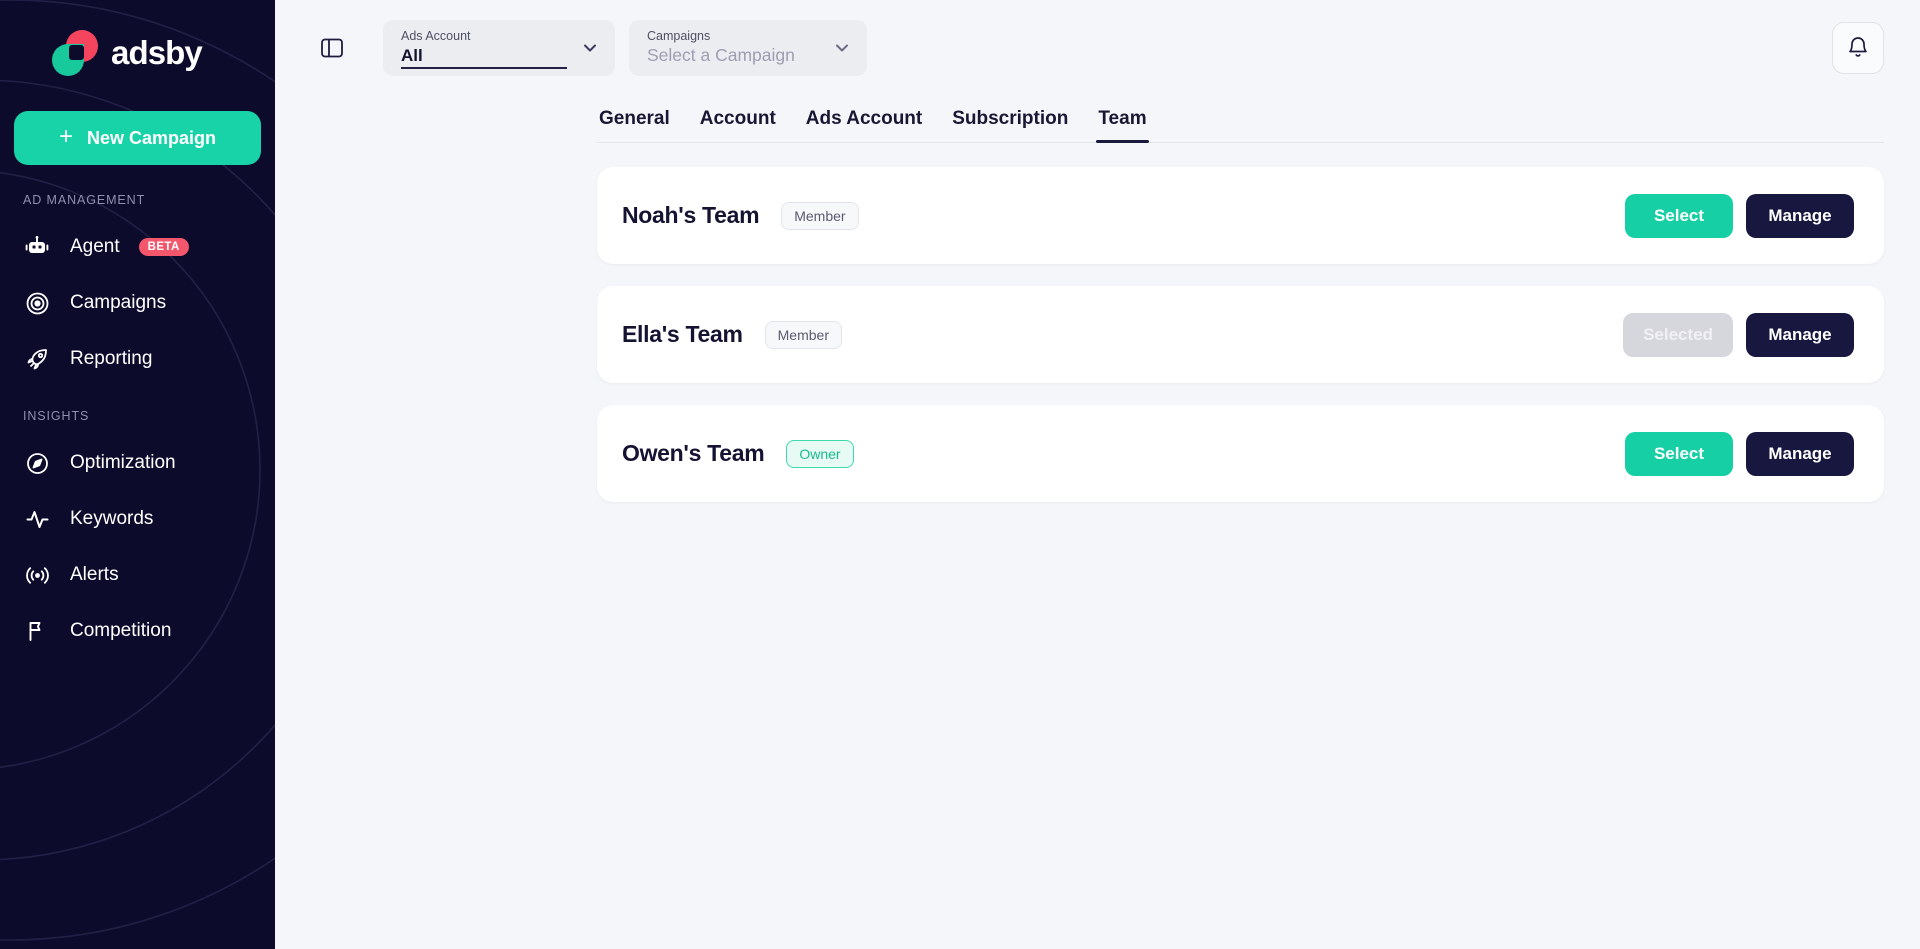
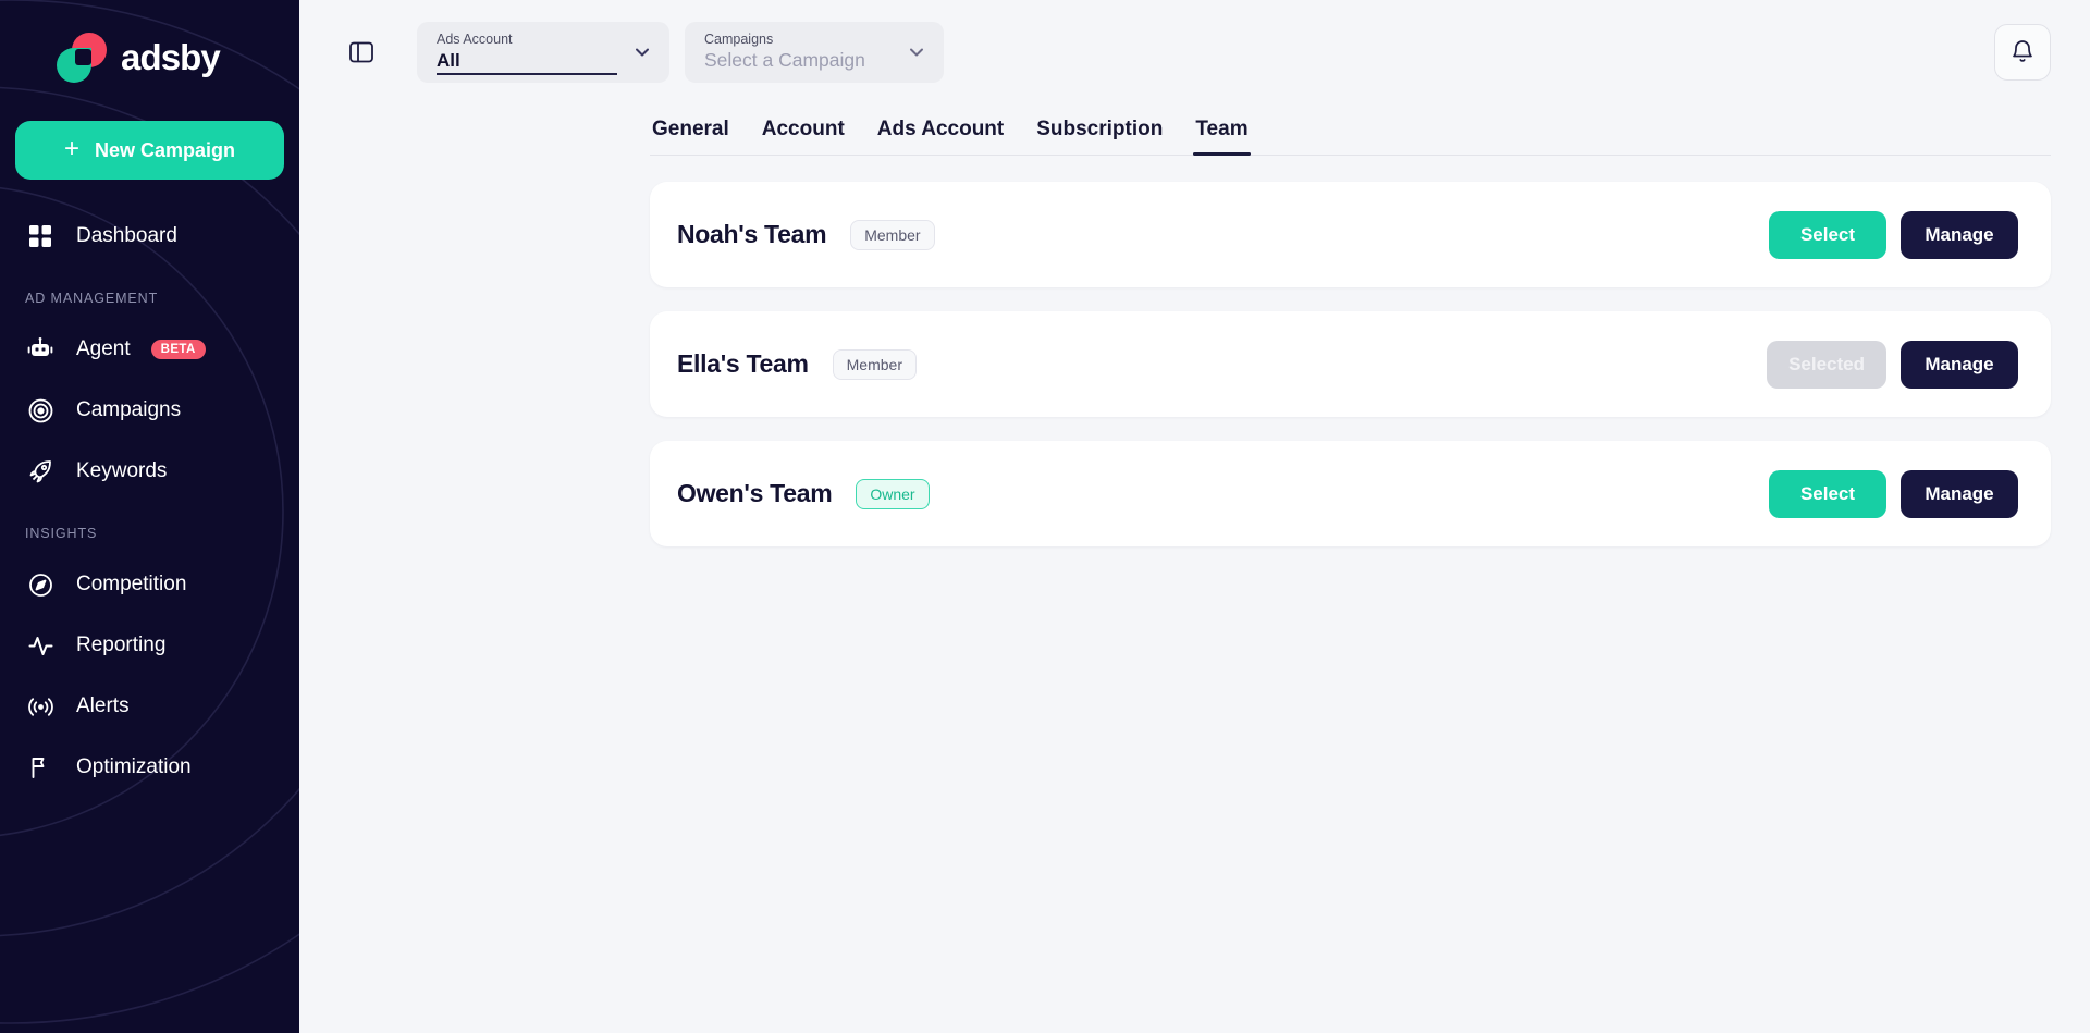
  adsby
  +
  New Campaign
+ Dashboard
  AD MANAGEMENT
  Agent
  BETA
  Campaigns
- Reporting
+ Keywords
  INSIGHTS
- Optimization
+ Competition
- Keywords
+ Reporting
  Alerts
- Competition
+ Optimization
  Ads Account
  All
  Campaigns
  Select a Campaign
  General
  Account
  Ads Account
  Subscription
  Team
  Noah's Team
  Member
  Select
  Manage
  Ella's Team
  Member
  Selected
  Manage
  Owen's Team
  Owner
  Select
  Manage
